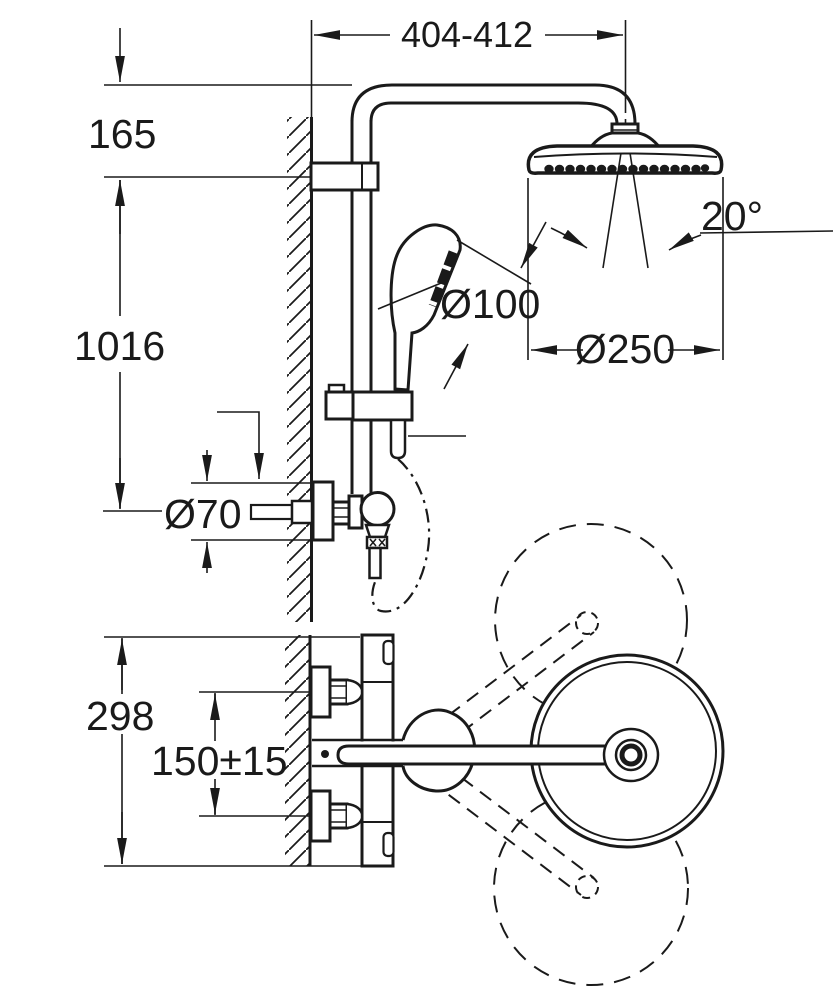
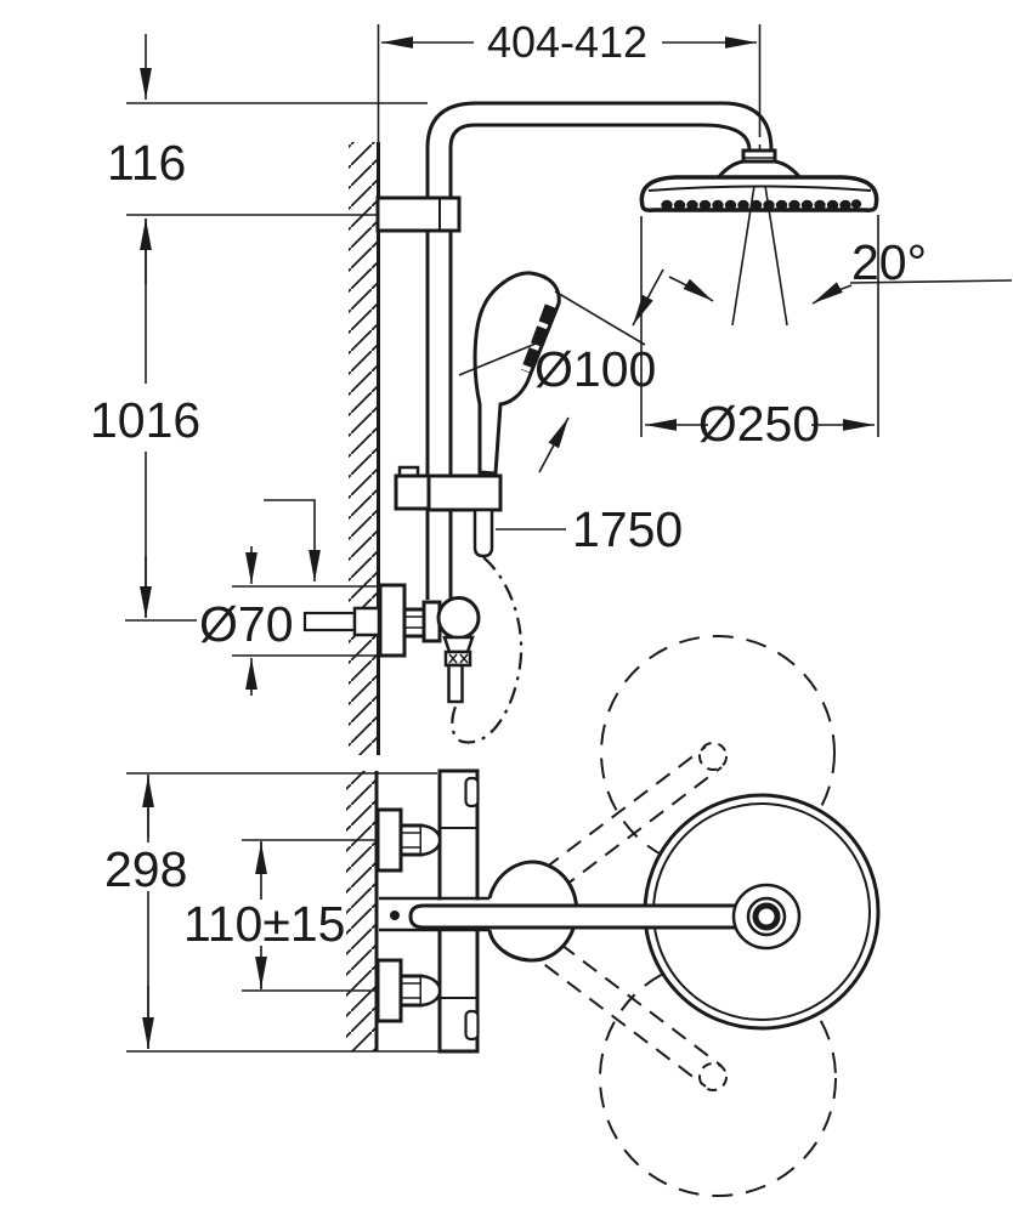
  404-412
- 165
+ 116
  1016
  20°
  Ø100
  Ø250
+ 1750
  Ø70
  298
- 150±15
+ 110±15
